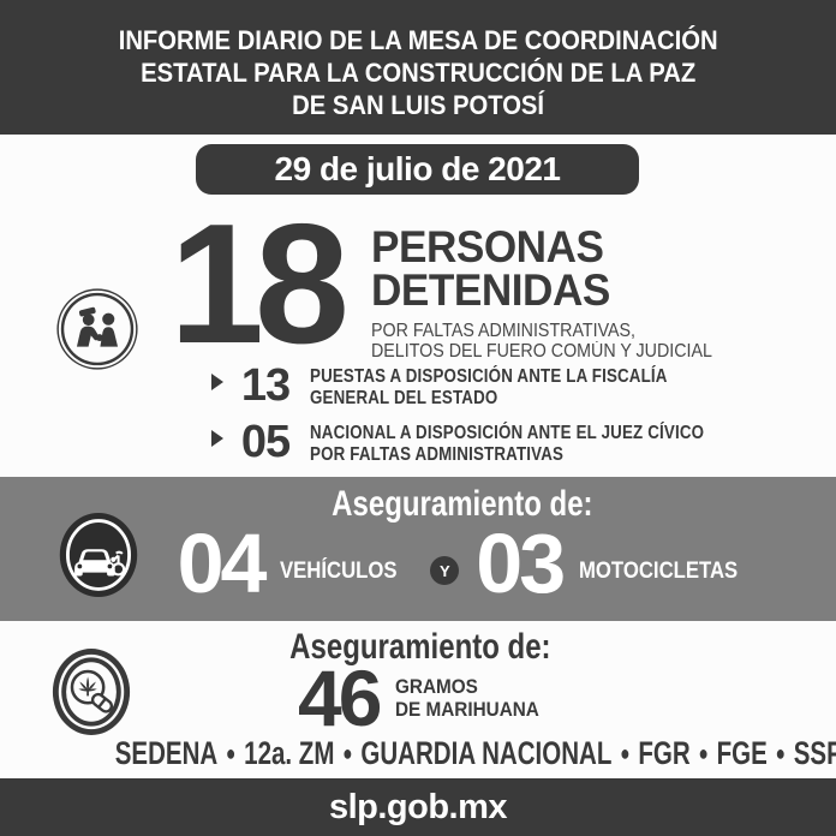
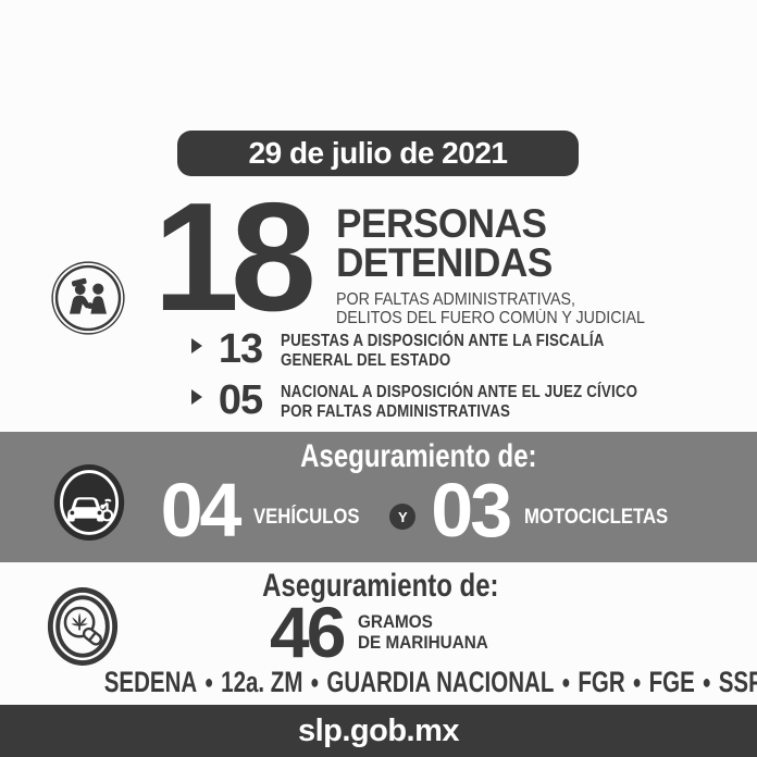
- INFORME DIARIO DE LA MESA DE COORDINACIÓN
- ESTATAL PARA LA CONSTRUCCIÓN DE LA PAZ
- DE SAN LUIS POTOSÍ
  29 de julio de 2021
  18
  PERSONAS
  DETENIDAS
  POR FALTAS ADMINISTRATIVAS,
  DELITOS DEL FUERO COMÚN Y JUDICIAL
  13
  PUESTAS A DISPOSICIÓN ANTE LA FISCALÍA
  GENERAL DEL ESTADO
  05
  NACIONAL A DISPOSICIÓN ANTE EL JUEZ CÍVICO
  POR FALTAS ADMINISTRATIVAS
  Aseguramiento de:
  04
  VEHÍCULOS
  Y
  03
  MOTOCICLETAS
  Aseguramiento de:
  46
  GRAMOS
  DE MARIHUANA
  SEDENA ● 12a. ZM ● GUARDIA NACIONAL ● FGR ● FGE ● SSP
  slp.gob.mx
